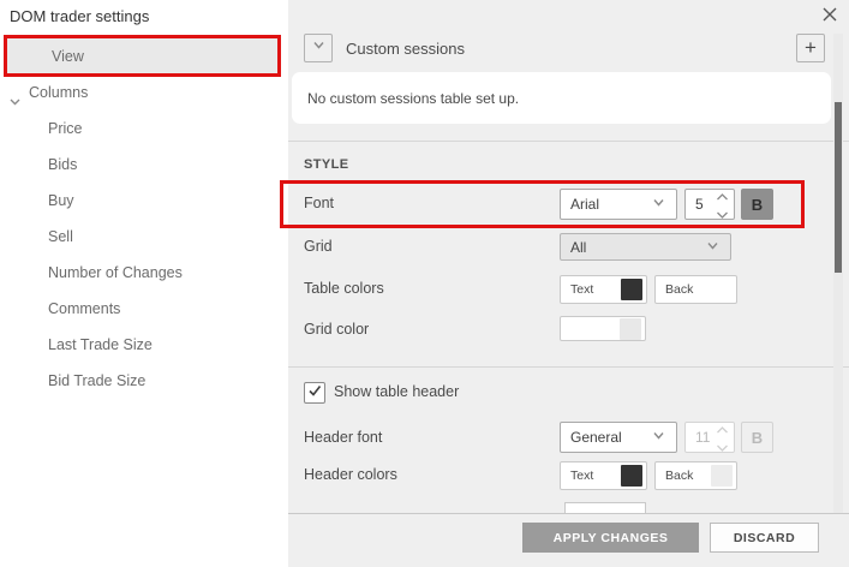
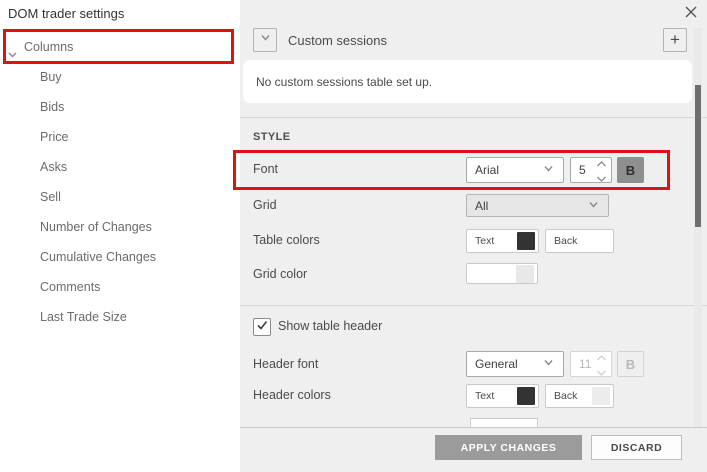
  DOM trader settings
- View
  Columns
- Price
+ Buy
  Bids
- Buy
+ Price
+ Asks
  Sell
  Number of Changes
+ Cumulative Changes
  Comments
  Last Trade Size
- Bid Trade Size
  Custom sessions
  +
  No custom sessions table set up.
  STYLE
  Font
  Arial
  5
  B
  Grid
  All
  Table colors
  Text
  Back
  Grid color
  Show table header
  Header font
  General
  11
  B
  Header colors
  Text
  Back
  APPLY CHANGES
  DISCARD
